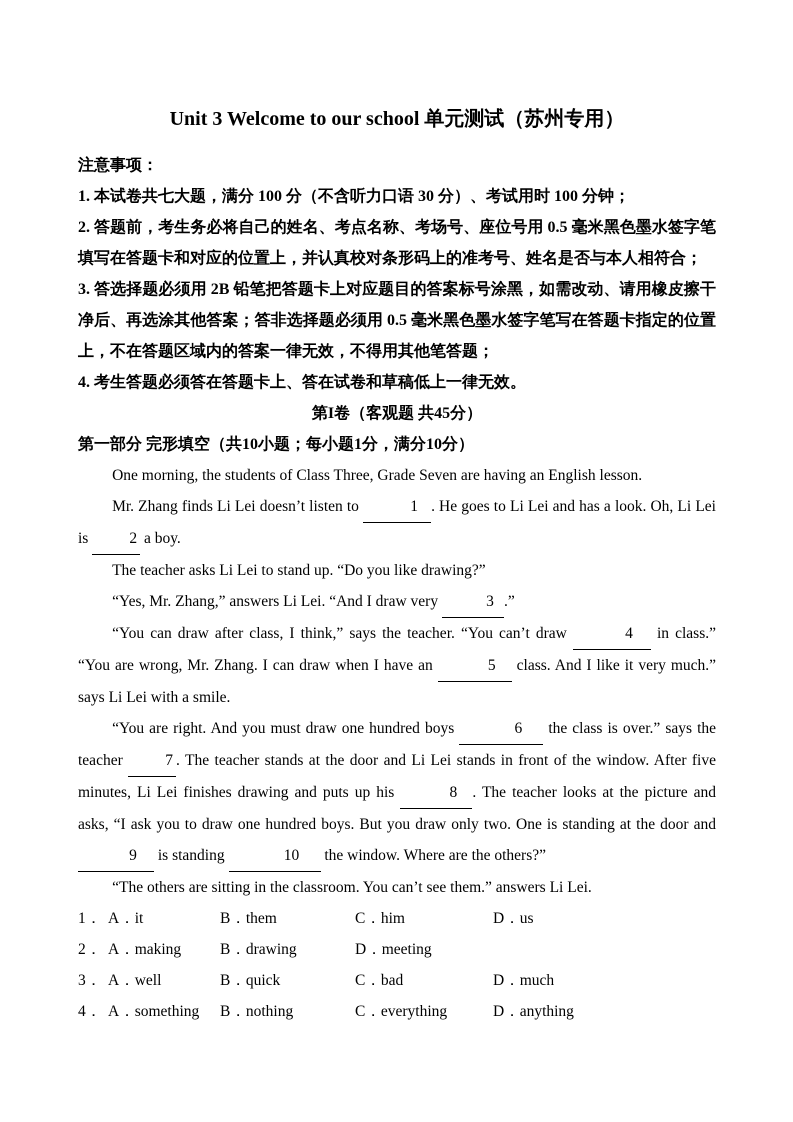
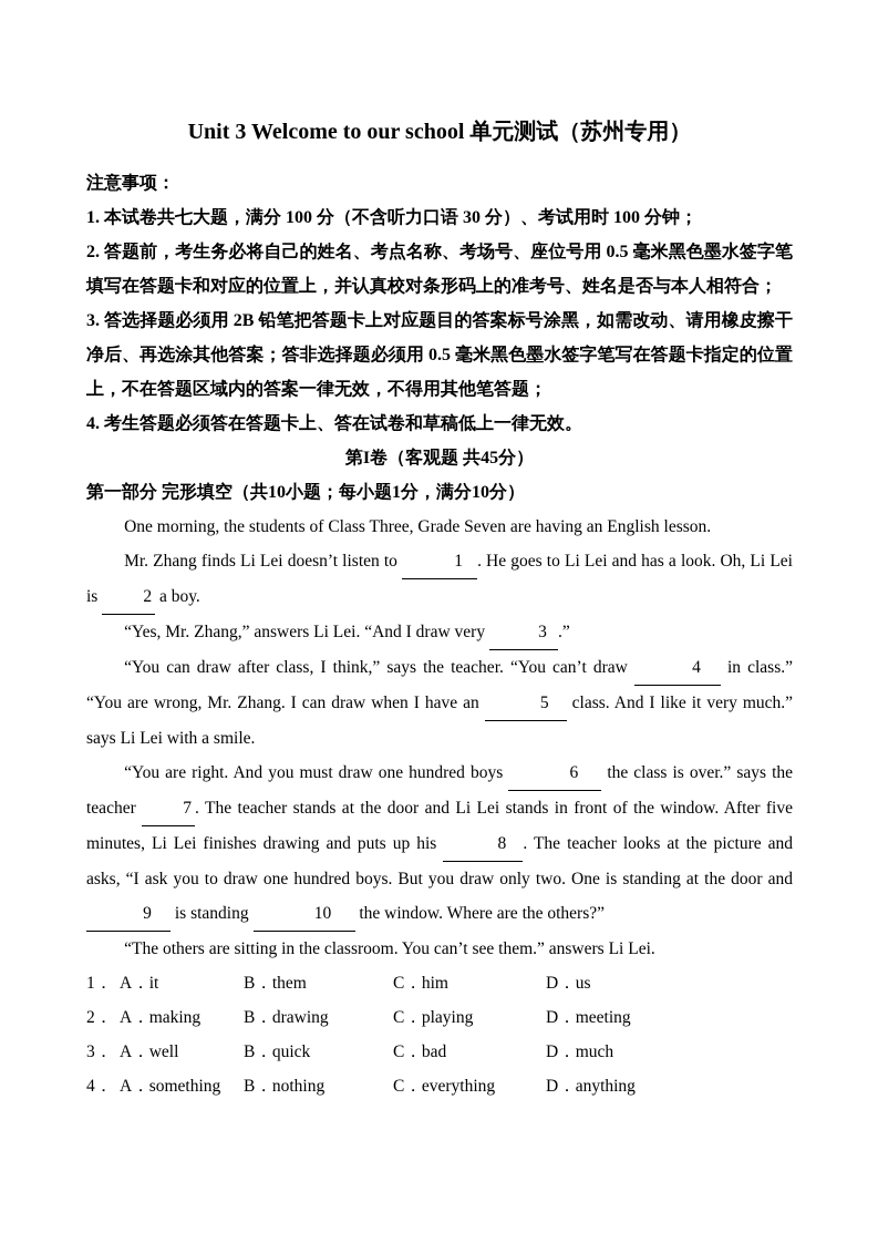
  Unit 3 Welcome to our school 单元测试（苏州专用）
  注意事项：
  1. 本试卷共七大题，满分 100 分（不含听力口语 30 分）、考试用时 100 分钟；
  2. 答题前，考生务必将自己的姓名、考点名称、考场号、座位号用 0.5 毫米黑色墨水签字笔填写在答题卡和对应的位置上，并认真校对条形码上的准考号、姓名是否与本人相符合；
  3. 答选择题必须用 2B 铅笔把答题卡上对应题目的答案标号涂黑，如需改动、请用橡皮擦干净后、再选涂其他答案；答非选择题必须用 0.5 毫米黑色墨水签字笔写在答题卡指定的位置上，不在答题区域内的答案一律无效，不得用其他笔答题；
  4. 考生答题必须答在答题卡上、答在试卷和草稿低上一律无效。
  第I卷（客观题 共45分）
  第一部分 完形填空（共10小题；每小题1分，满分10分）
  One morning, the students of Class Three, Grade Seven are having an English lesson.
  Mr. Zhang finds Li Lei doesn’t listen to 1 . He goes to Li Lei and has a look. Oh, Li Lei is 2 a boy.
- The teacher asks Li Lei to stand up. “Do you like drawing?”
  “Yes, Mr. Zhang,” answers Li Lei. “And I draw very 3 .”
  “You can draw after class, I think,” says the teacher. “You can’t draw 4 in class.” “You are wrong, Mr. Zhang. I can draw when I have an 5 class. And I like it very much.” says Li Lei with a smile.
  “You are right. And you must draw one hundred boys 6 the class is over.” says the teacher 7 . The teacher stands at the door and Li Lei stands in front of the window. After five minutes, Li Lei finishes drawing and puts up his 8 . The teacher looks at the picture and asks, “I ask you to draw one hundred boys. But you draw only two. One is standing at the door and 9 is standing 10 the window. Where are the others?”
  “The others are sitting in the classroom. You can’t see them.” answers Li Lei.
  1．
  A．it
  B．them
  C．him
  D．us
  2．
  A．making
  B．drawing
+ C．playing
  D．meeting
  3．
  A．well
  B．quick
  C．bad
  D．much
  4．
  A．something
  B．nothing
  C．everything
  D．anything
